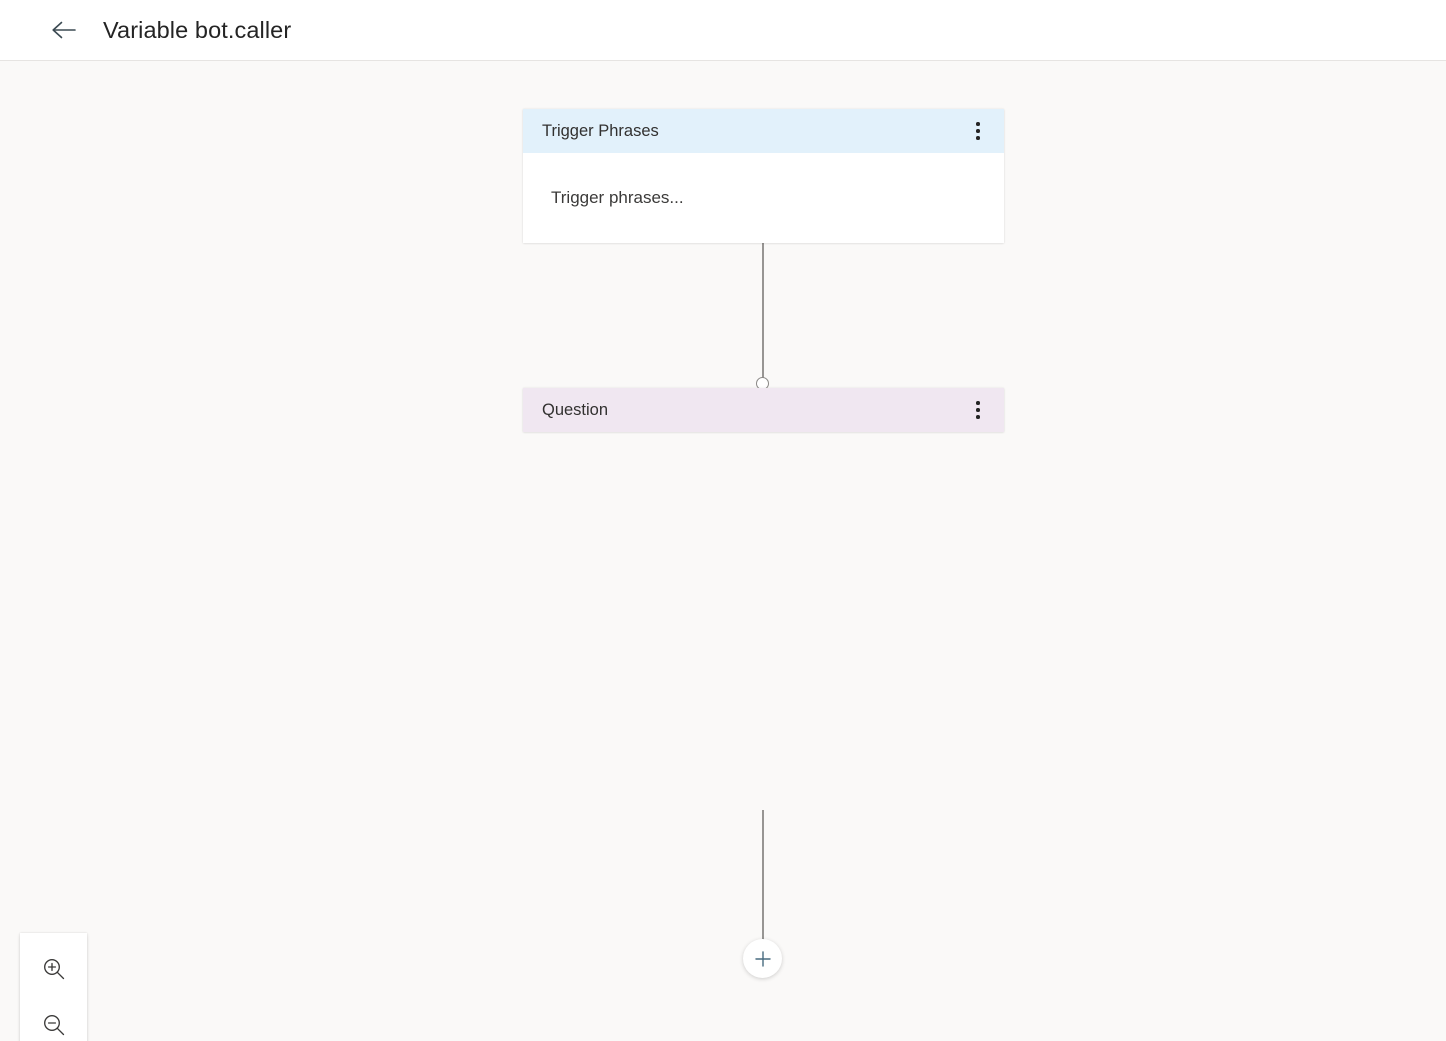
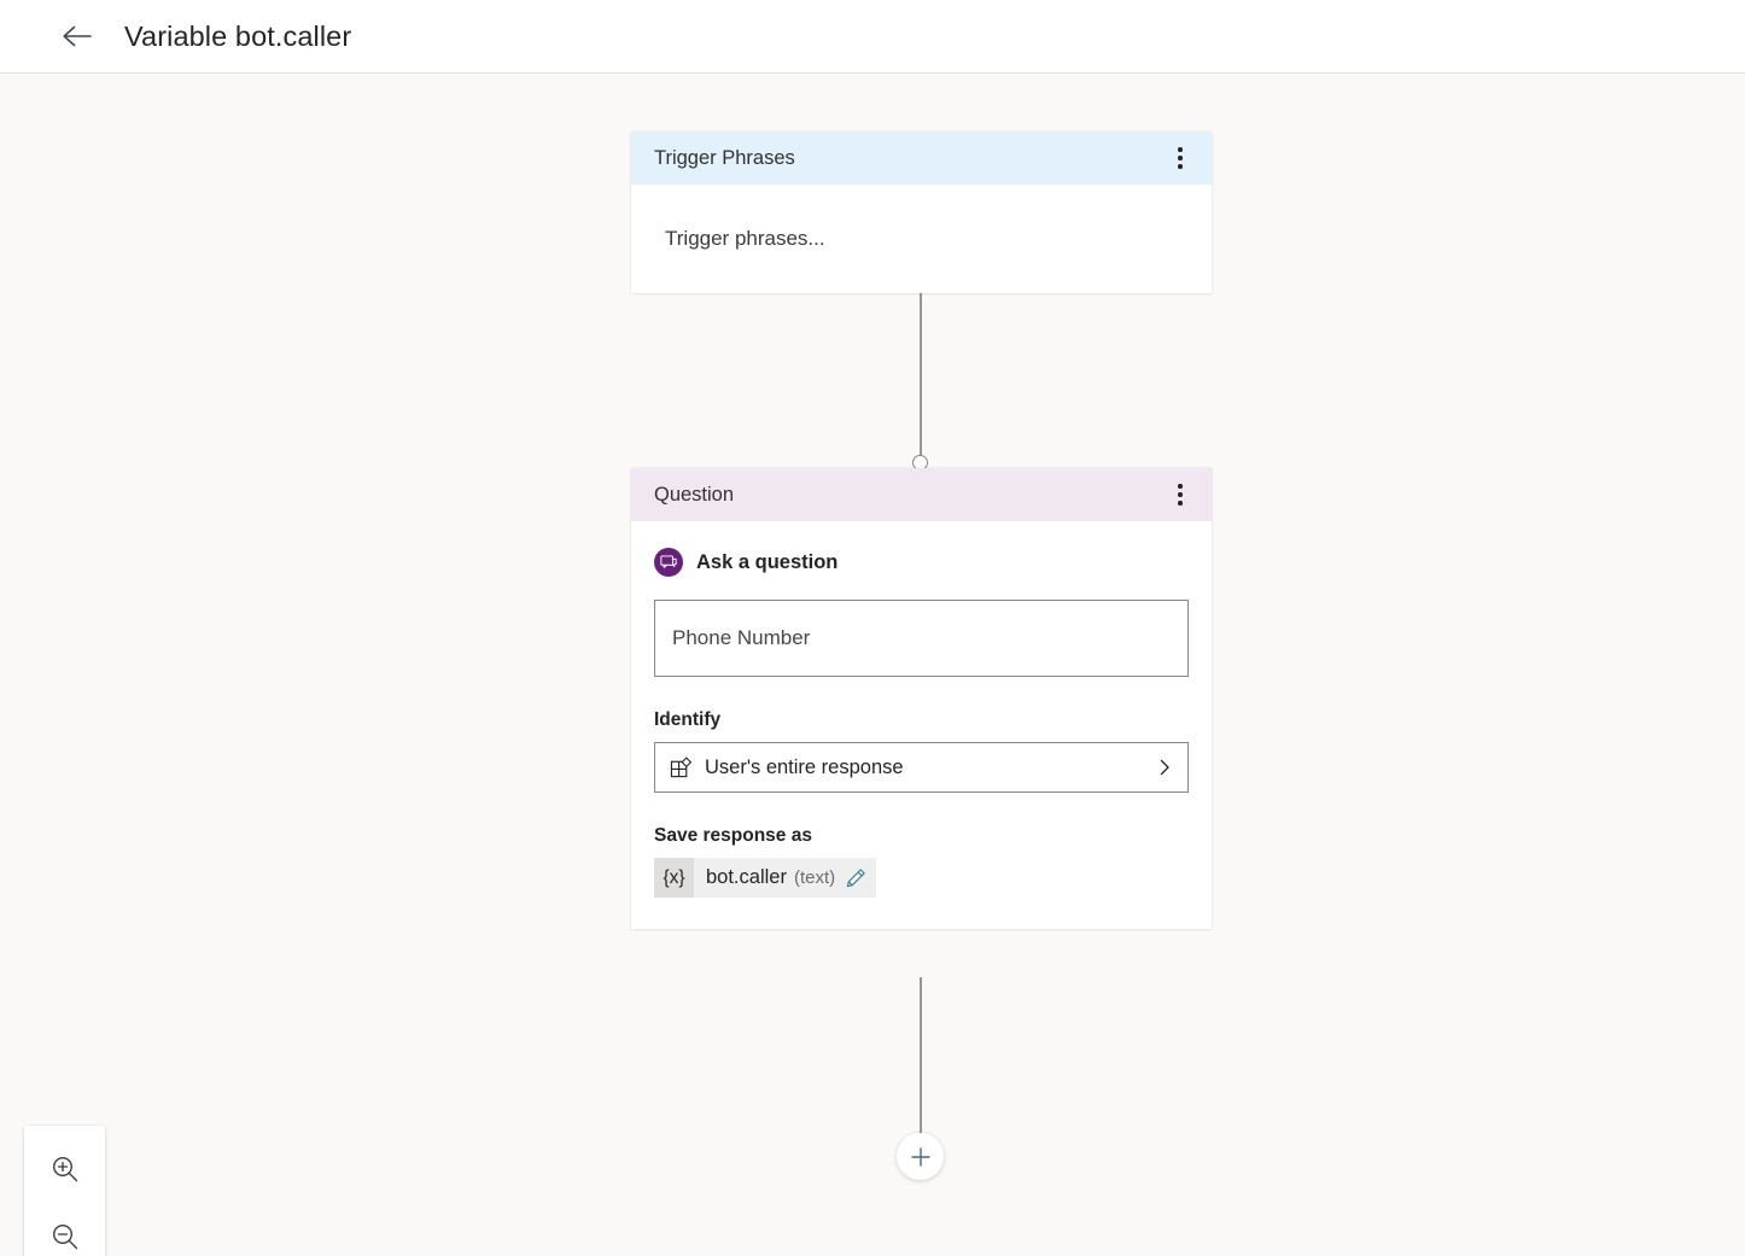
  Variable bot.caller
  Trigger Phrases
  Trigger phrases...
  Question
+ Ask a question
+ Phone Number
+ Identify
+ User's entire response
+ Save response as
+ {x}
+ bot.caller
+ (text)
